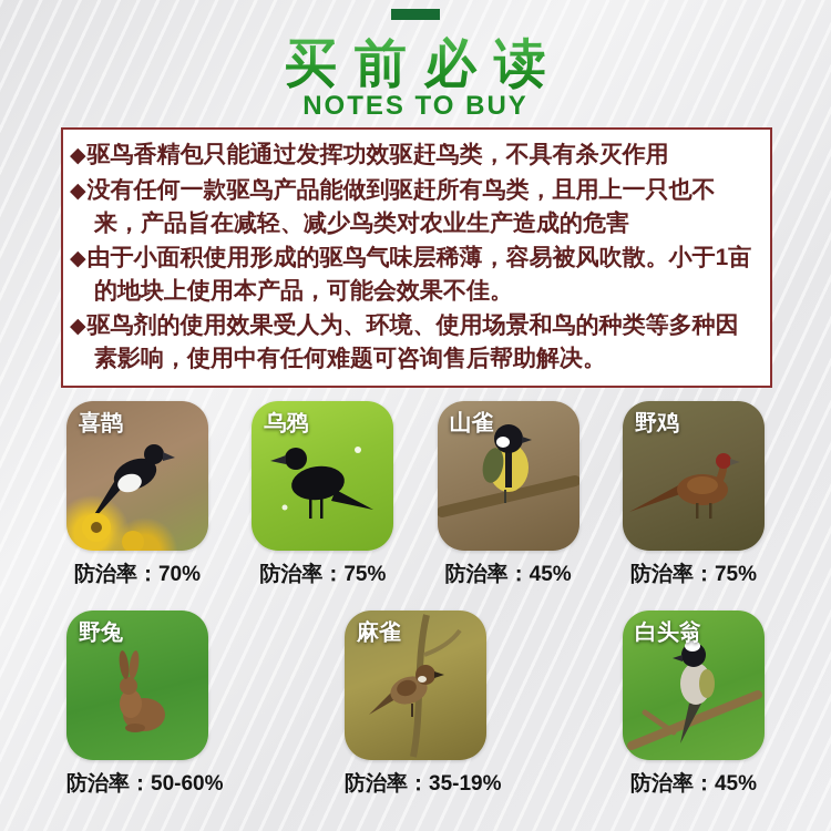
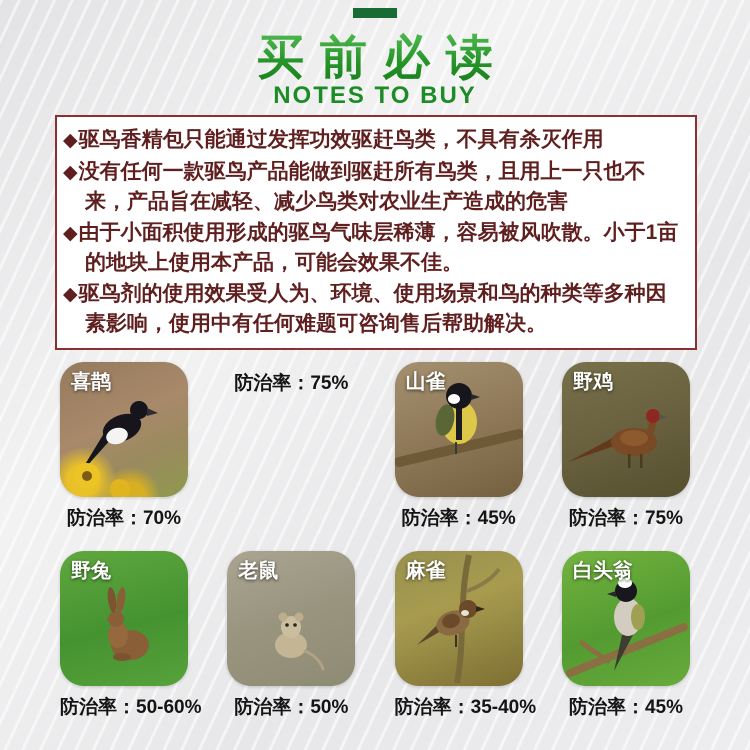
  买前必读
  NOTES TO BUY
  ◆驱鸟香精包只能通过发挥功效驱赶鸟类，不具有杀灭作用
  ◆没有任何一款驱鸟产品能做到驱赶所有鸟类，且用上一只也不来，产品旨在减轻、减少鸟类对农业生产造成的危害
  ◆由于小面积使用形成的驱鸟气味层稀薄，容易被风吹散。小于1亩的地块上使用本产品，可能会效果不佳。
  ◆驱鸟剂的使用效果受人为、环境、使用场景和鸟的种类等多种因素影响，使用中有任何难题可咨询售后帮助解决。
  喜鹊
  防治率：70%
- 乌鸦
  防治率：75%
  山雀
  防治率：45%
  野鸡
  防治率：75%
  野兔
  防治率：50-60%
+ 老鼠
+ 防治率：50%
  麻雀
- 防治率：35-19%
+ 防治率：35-40%
  白头翁
  防治率：45%
